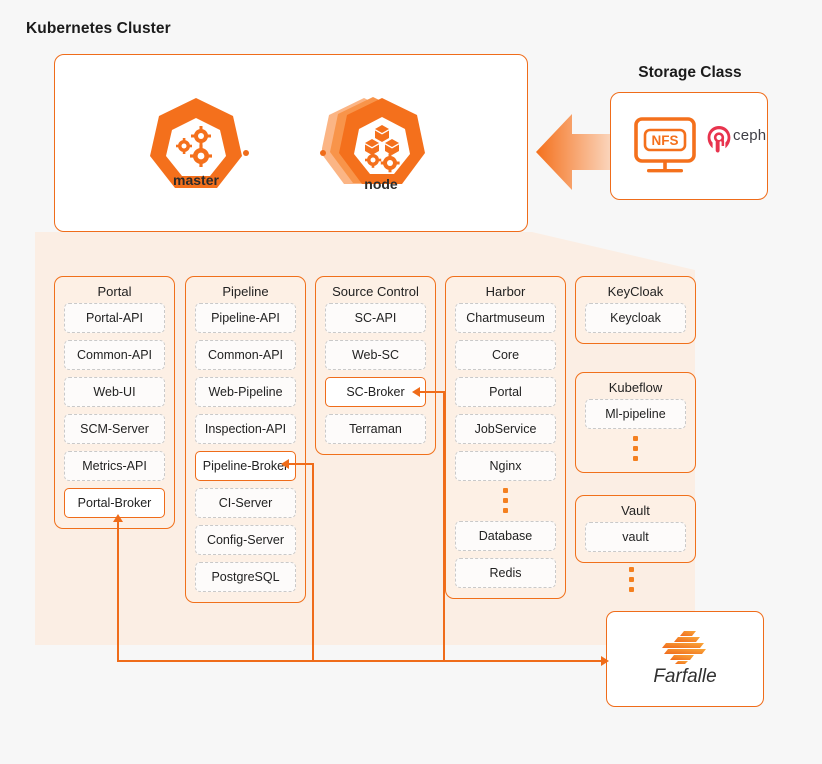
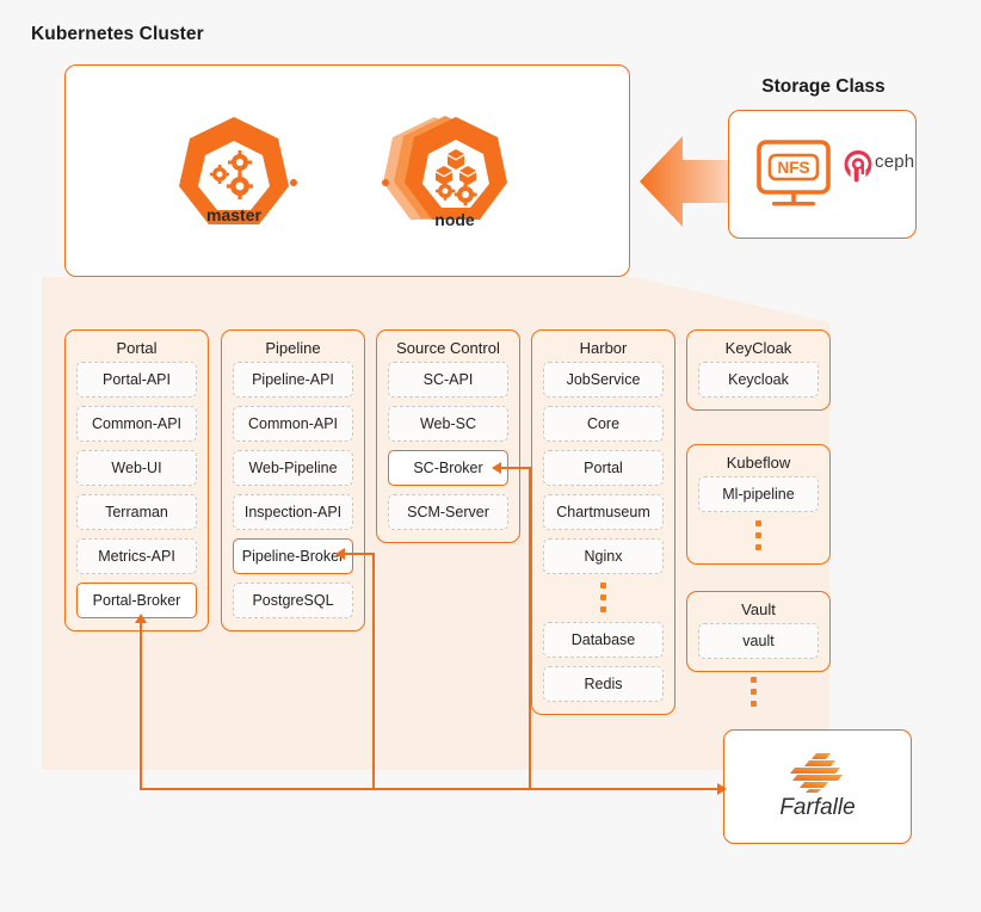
  Kubernetes Cluster
  master
  node
  Storage Class
  NFS
  ceph
  Portal
  Portal-API
  Common-API
  Web-UI
- SCM-Server
+ Terraman
  Metrics-API
  Portal-Broker
  Pipeline
  Pipeline-API
  Common-API
  Web-Pipeline
  Inspection-API
  Pipeline-Broker
- CI-Server
- Config-Server
  PostgreSQL
  Source Control
  SC-API
  Web-SC
  SC-Broker
- Terraman
+ SCM-Server
  Harbor
- Chartmuseum
+ JobService
  Core
  Portal
- JobService
+ Chartmuseum
  Nginx
  Database
  Redis
  KeyCloak
  Keycloak
  Kubeflow
  Ml-pipeline
  Vault
  vault
  Farfalle
